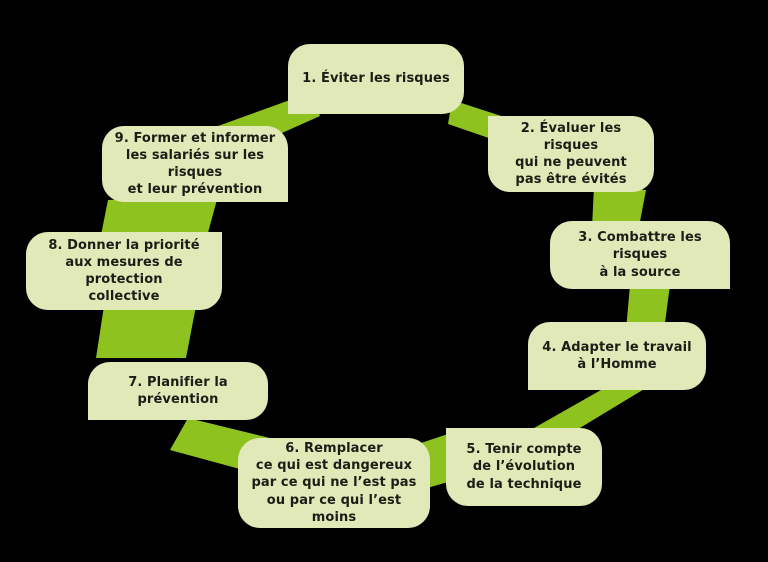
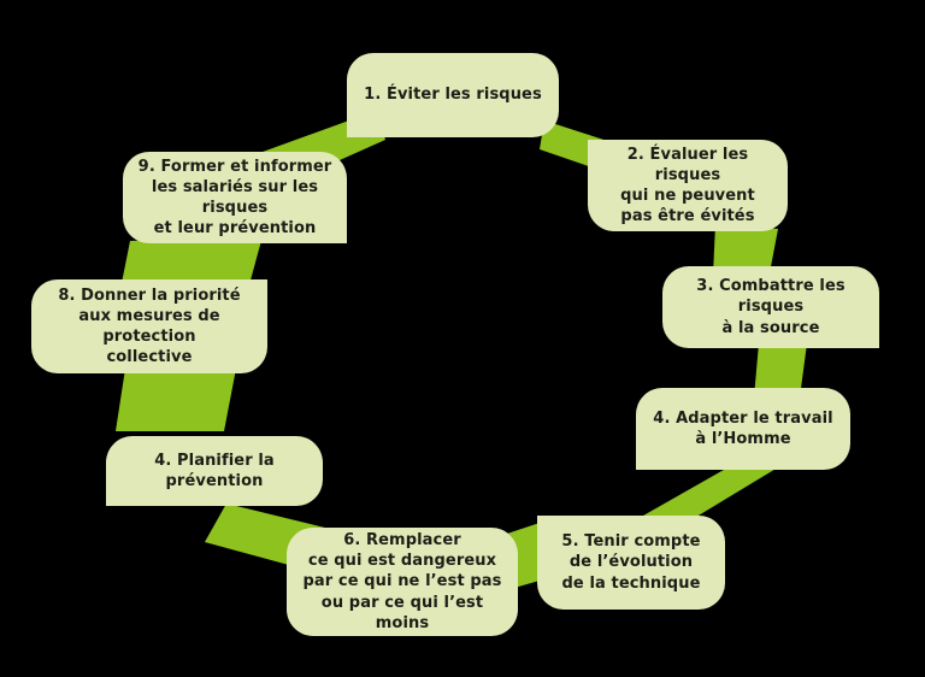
  1. Éviter les risques
  2. Évaluer les risques
  qui ne peuvent
  pas être évités
  3. Combattre les risques
  à la source
  4. Adapter le travail
  à l’Homme
  5. Tenir compte
  de l’évolution
  de la technique
  6. Remplacer
  ce qui est dangereux
  par ce qui ne l’est pas
  ou par ce qui l’est moins
- 7. Planifier la prévention
+ 4. Planifier la prévention
  8. Donner la priorité
  aux mesures de protection
  collective
  9. Former et informer
  les salariés sur les risques
  et leur prévention
